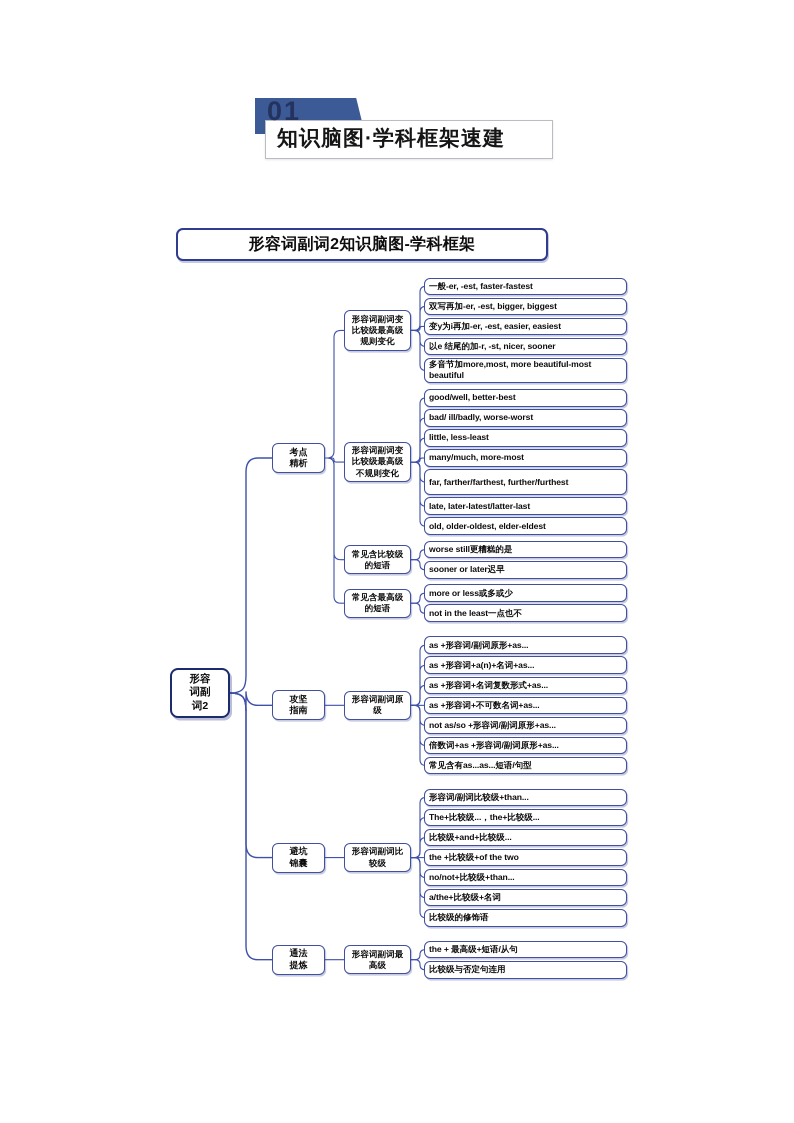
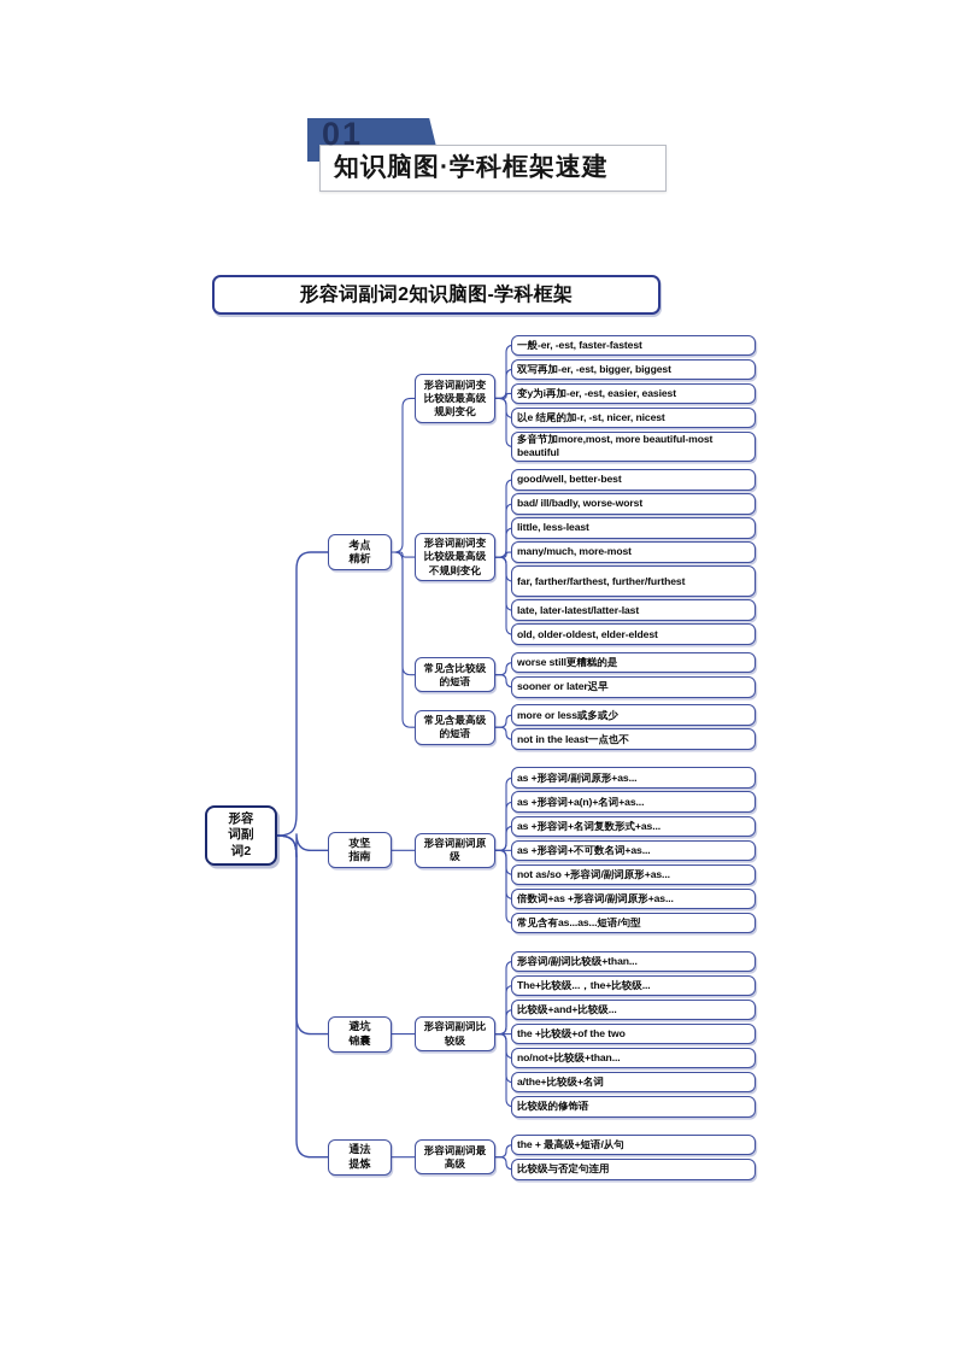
  01
  知识脑图·学科框架速建
  形容词副词2知识脑图-学科框架
  一般-er, -est, faster-fastest
  双写再加-er, -est, bigger, biggest
  变y为i再加-er, -est, easier, easiest
- 以e 结尾的加-r, -st, nicer, sooner
+ 以e 结尾的加-r, -st, nicer, nicest
  多音节加more,most, more beautiful-most beautiful
  形容词副词变比较级最高级规则变化
  good/well, better-best
  bad/ ill/badly, worse-worst
  little, less-least
  many/much, more-most
  far, farther/farthest, further/furthest
  late, later-latest/latter-last
  old, older-oldest, elder-eldest
  形容词副词变比较级最高级不规则变化
  worse still更糟糕的是
  sooner or later迟早
  常见含比较级的短语
  more or less或多或少
  not in the least一点也不
  常见含最高级的短语
  考点
  精析
  as +形容词/副词原形+as...
  as +形容词+a(n)+名词+as...
  as +形容词+名词复数形式+as...
  as +形容词+不可数名词+as...
  not as/so +形容词/副词原形+as...
  倍数词+as +形容词/副词原形+as...
  常见含有as...as...短语/句型
  形容词副词原级
  攻坚
  指南
  形容词/副词比较级+than...
  The+比较级...，the+比较级...
  比较级+and+比较级...
  the +比较级+of the two
  no/not+比较级+than...
  a/the+比较级+名词
  比较级的修饰语
  形容词副词比较级
  避坑
  锦囊
  the + 最高级+短语/从句
  比较级与否定句连用
  形容词副词最高级
  通法
  提炼
  形容
  词副
  词2
